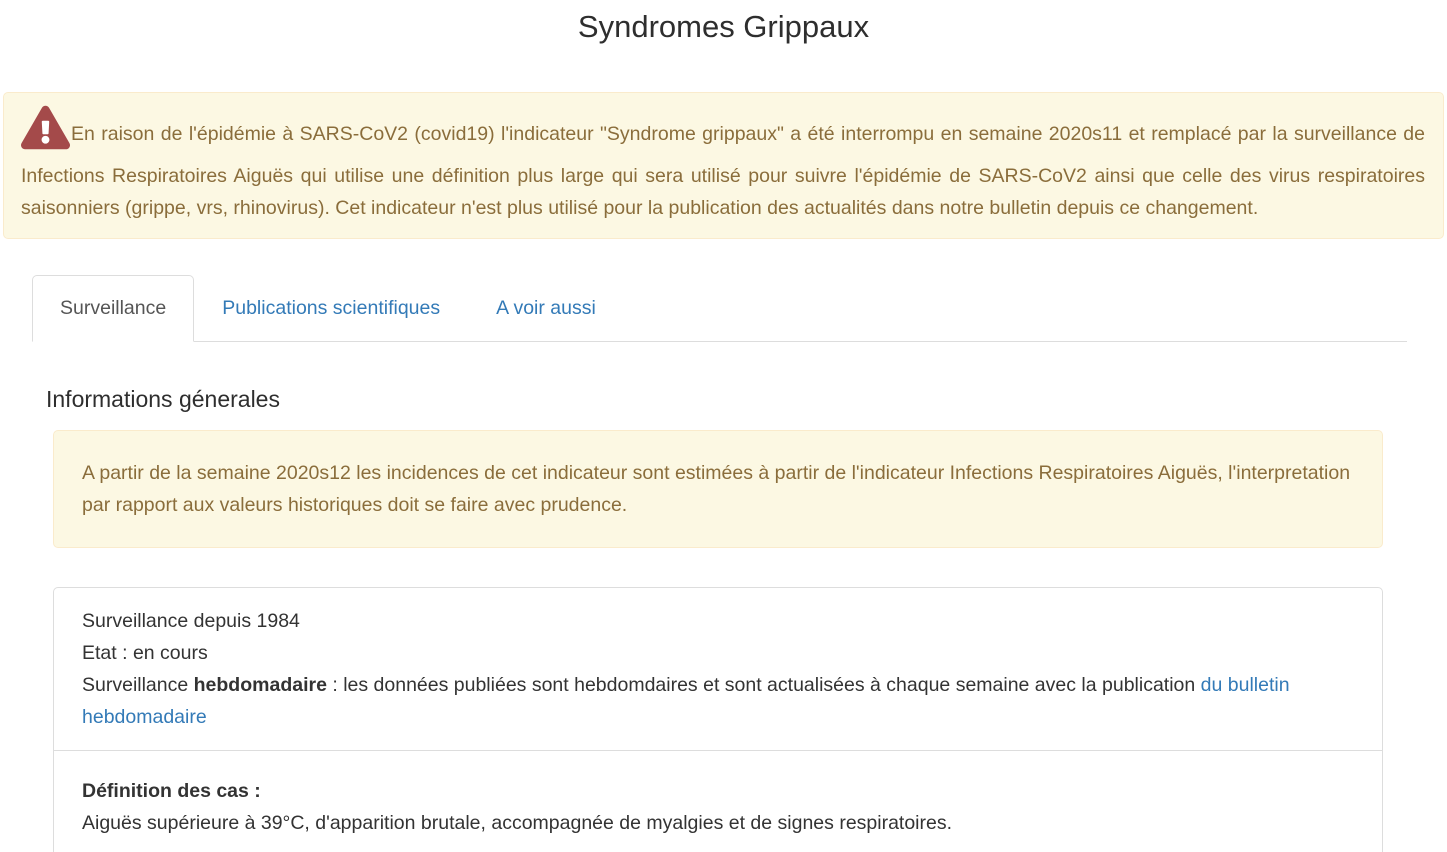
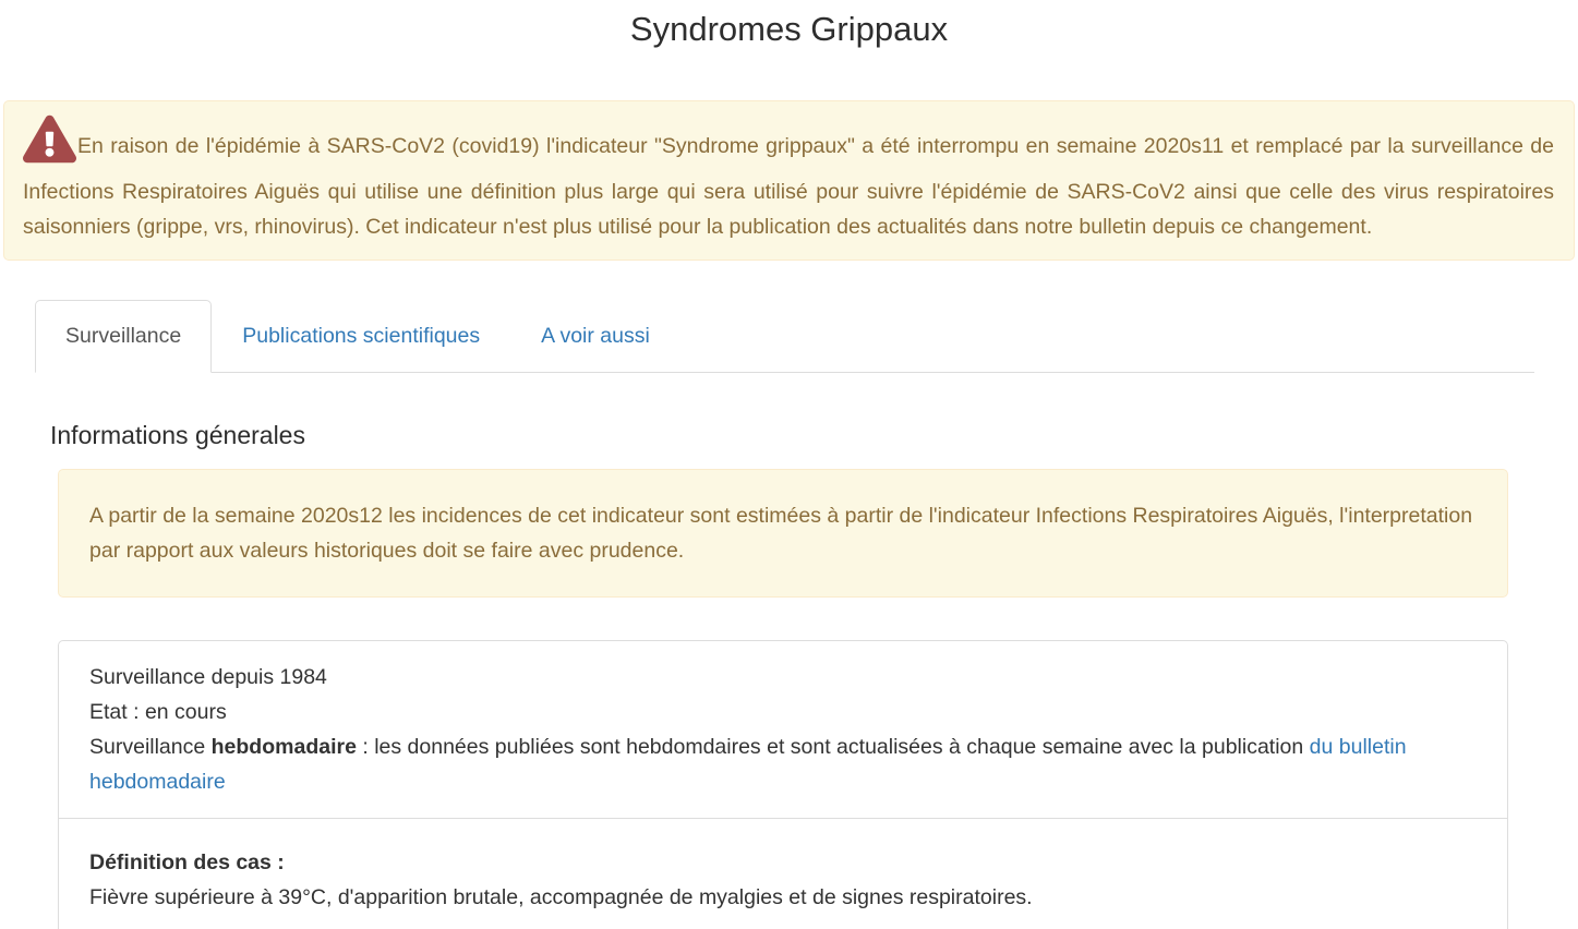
  Syndromes Grippaux
  En raison de l'épidémie à SARS-CoV2 (covid19) l'indicateur "Syndrome grippaux" a été interrompu en semaine 2020s11 et remplacé par la surveillance de Infections Respiratoires Aiguës qui utilise une définition plus large qui sera utilisé pour suivre l'épidémie de SARS-CoV2 ainsi que celle des virus respiratoires saisonniers (grippe, vrs, rhinovirus). Cet indicateur n'est plus utilisé pour la publication des actualités dans notre bulletin depuis ce changement.
  Surveillance
  Publications scientifiques
  A voir aussi
  Informations génerales
  A partir de la semaine 2020s12 les incidences de cet indicateur sont estimées à partir de l'indicateur Infections Respiratoires Aiguës, l'interpretation par rapport aux valeurs historiques doit se faire avec prudence.
  Surveillance depuis 1984
  Etat : en cours
  Surveillance hebdomadaire : les données publiées sont hebdomdaires et sont actualisées à chaque semaine avec la publication du bulletin hebdomadaire
  Définition des cas :
- Aiguës supérieure à 39°C, d'apparition brutale, accompagnée de myalgies et de signes respiratoires.
+ Fièvre supérieure à 39°C, d'apparition brutale, accompagnée de myalgies et de signes respiratoires.
